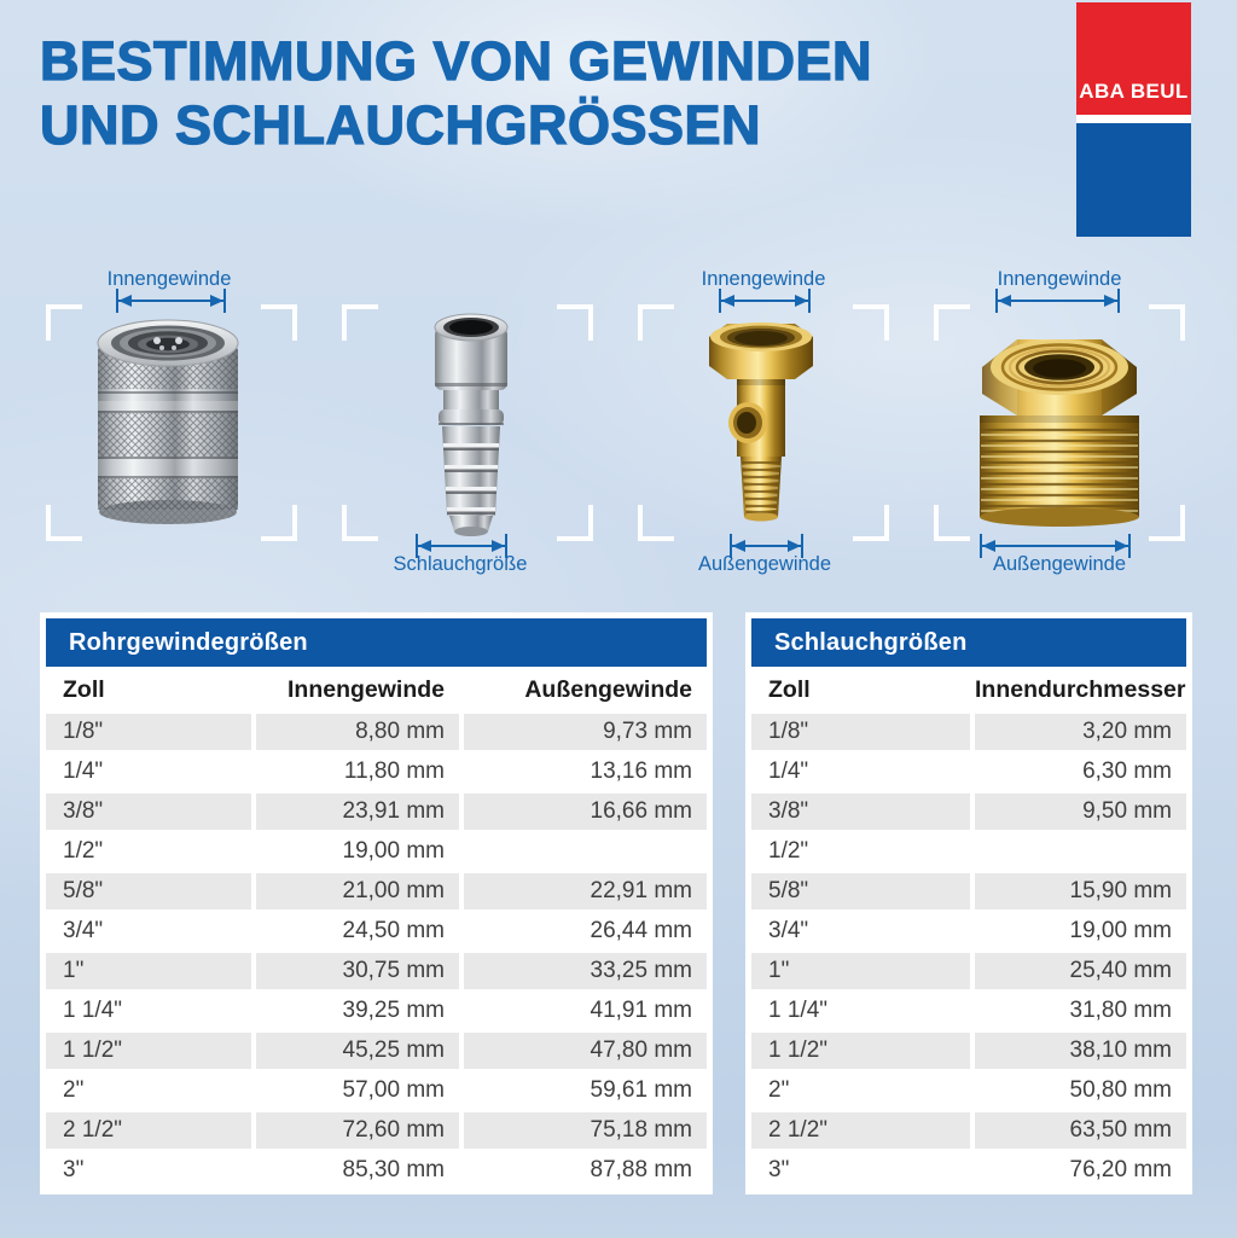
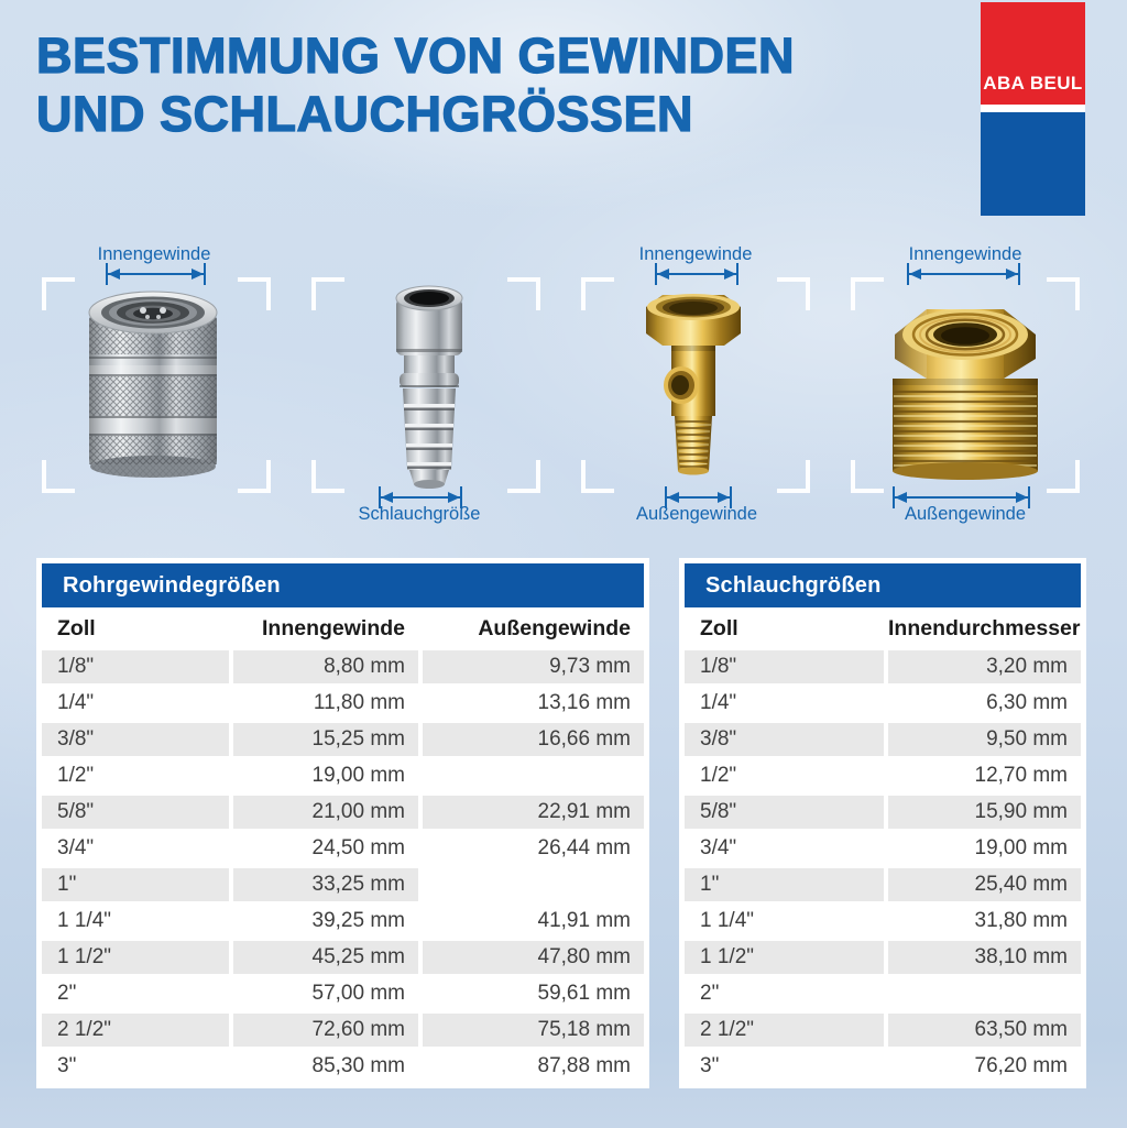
  BESTIMMUNG VON GEWINDEN
  UND SCHLAUCHGRÖSSEN
  ABA BEUL
  Innengewinde
  Schlauchgröße
  Innengewinde
  Außengewinde
  Innengewinde
  Außengewinde
  Rohrgewindegrößen
  Zoll
  Innengewinde
  Außengewinde
  1/8"
  8,80 mm
  9,73 mm
  1/4"
  11,80 mm
  13,16 mm
  3/8"
- 23,91 mm
+ 15,25 mm
  16,66 mm
  1/2"
  19,00 mm
  5/8"
  21,00 mm
  22,91 mm
  3/4"
  24,50 mm
  26,44 mm
  1"
- 30,75 mm
  33,25 mm
  1 1/4"
  39,25 mm
  41,91 mm
  1 1/2"
  45,25 mm
  47,80 mm
  2"
  57,00 mm
  59,61 mm
  2 1/2"
  72,60 mm
  75,18 mm
  3"
  85,30 mm
  87,88 mm
  Schlauchgrößen
  Zoll
  Innendurchmesser
  1/8"
  3,20 mm
  1/4"
  6,30 mm
  3/8"
  9,50 mm
  1/2"
+ 12,70 mm
  5/8"
  15,90 mm
  3/4"
  19,00 mm
  1"
  25,40 mm
  1 1/4"
  31,80 mm
  1 1/2"
  38,10 mm
  2"
- 50,80 mm
  2 1/2"
  63,50 mm
  3"
  76,20 mm
